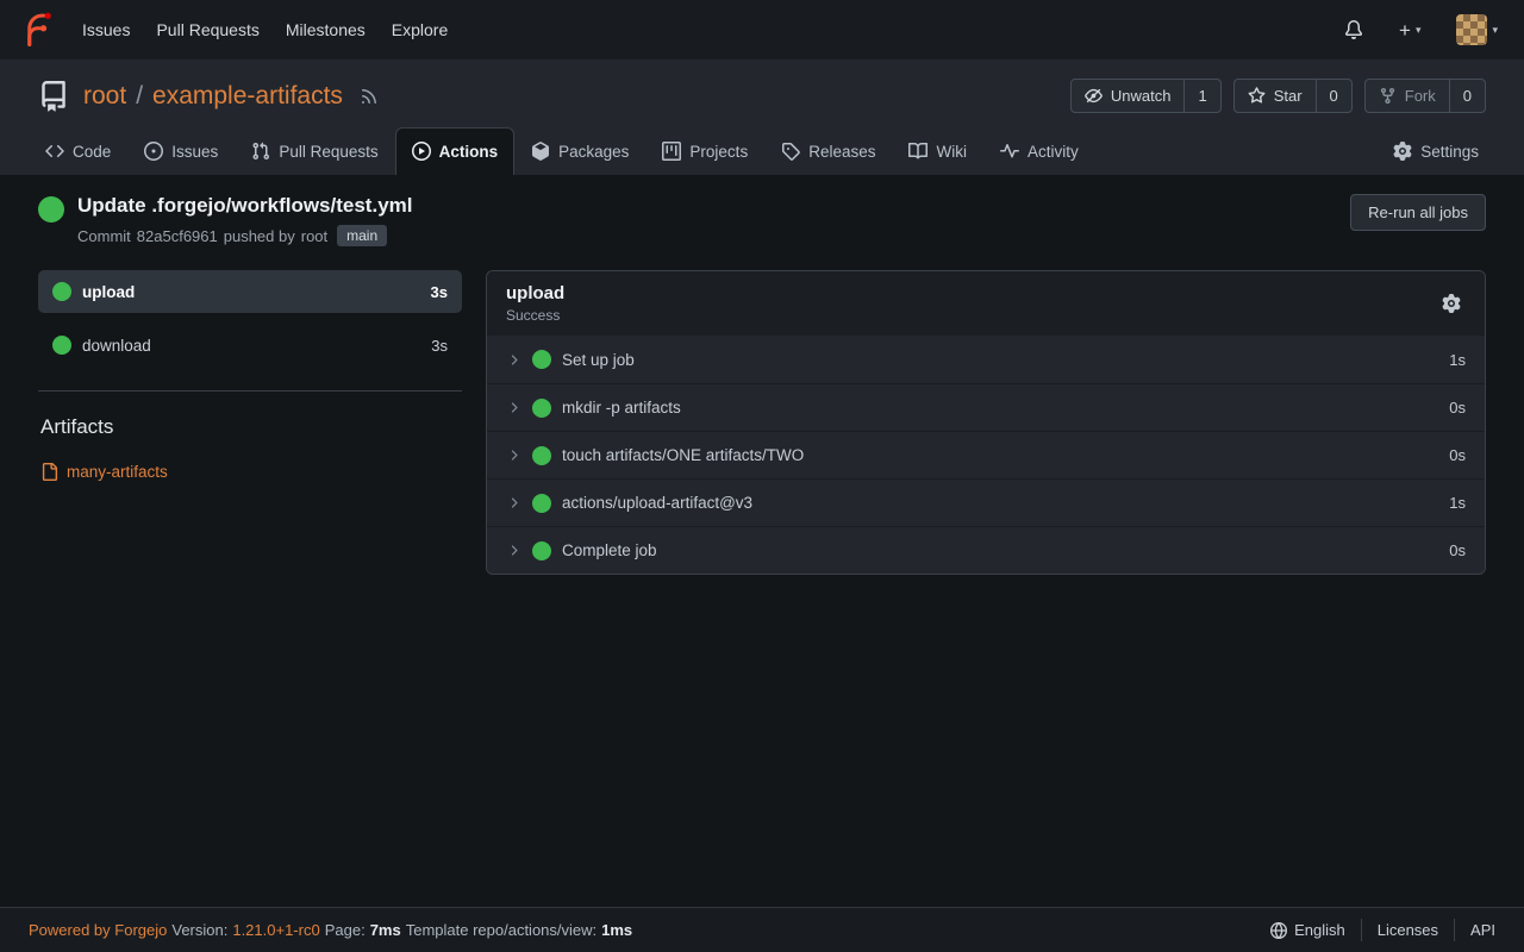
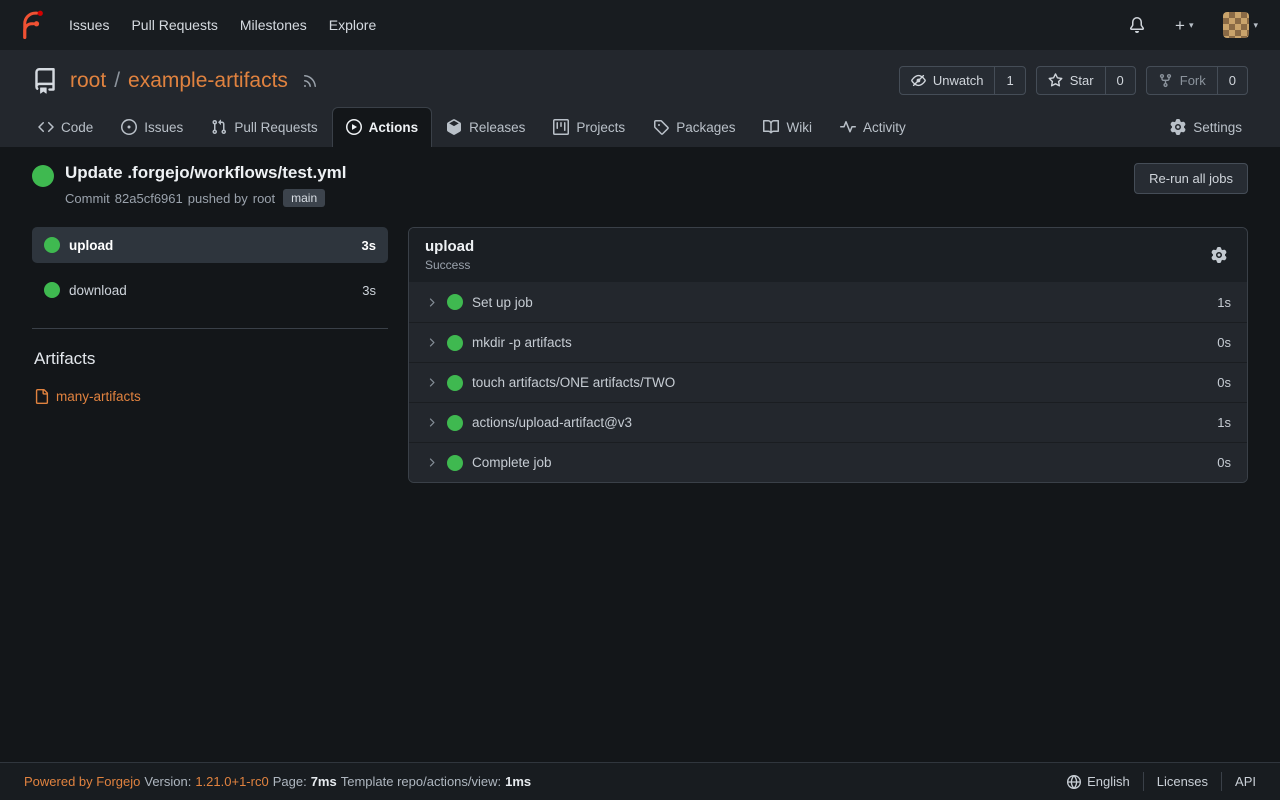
  Issues
  Pull Requests
  Milestones
  Explore
  +
  ▾
  ▾
  root
  /
  example-artifacts
  Unwatch
  1
  Star
  0
  Fork
  0
  Code
  Issues
  Pull Requests
  Actions
- Packages
+ Releases
  Projects
- Releases
+ Packages
  Wiki
  Activity
  Settings
  Update .forgejo/workflows/test.yml
  Commit
  82a5cf6961
  pushed by
  root
  main
  Re-run all jobs
  upload
  3s
  download
  3s
  Artifacts
  many-artifacts
  upload
  Success
  Set up job
  1s
  mkdir -p artifacts
  0s
  touch artifacts/ONE artifacts/TWO
  0s
  actions/upload-artifact@v3
  1s
  Complete job
  0s
  Powered by Forgejo
  Version:
  1.21.0+1-rc0
  Page:
  7ms
  Template repo/actions/view:
  1ms
  English
  Licenses
  API
